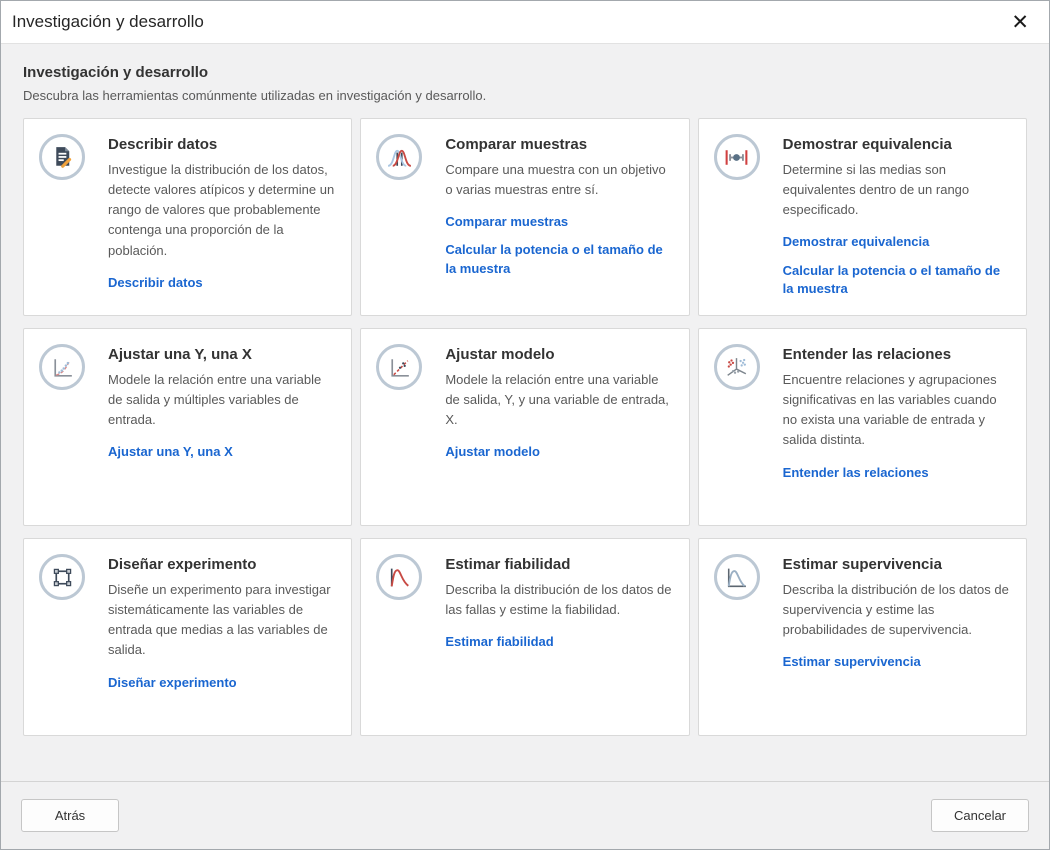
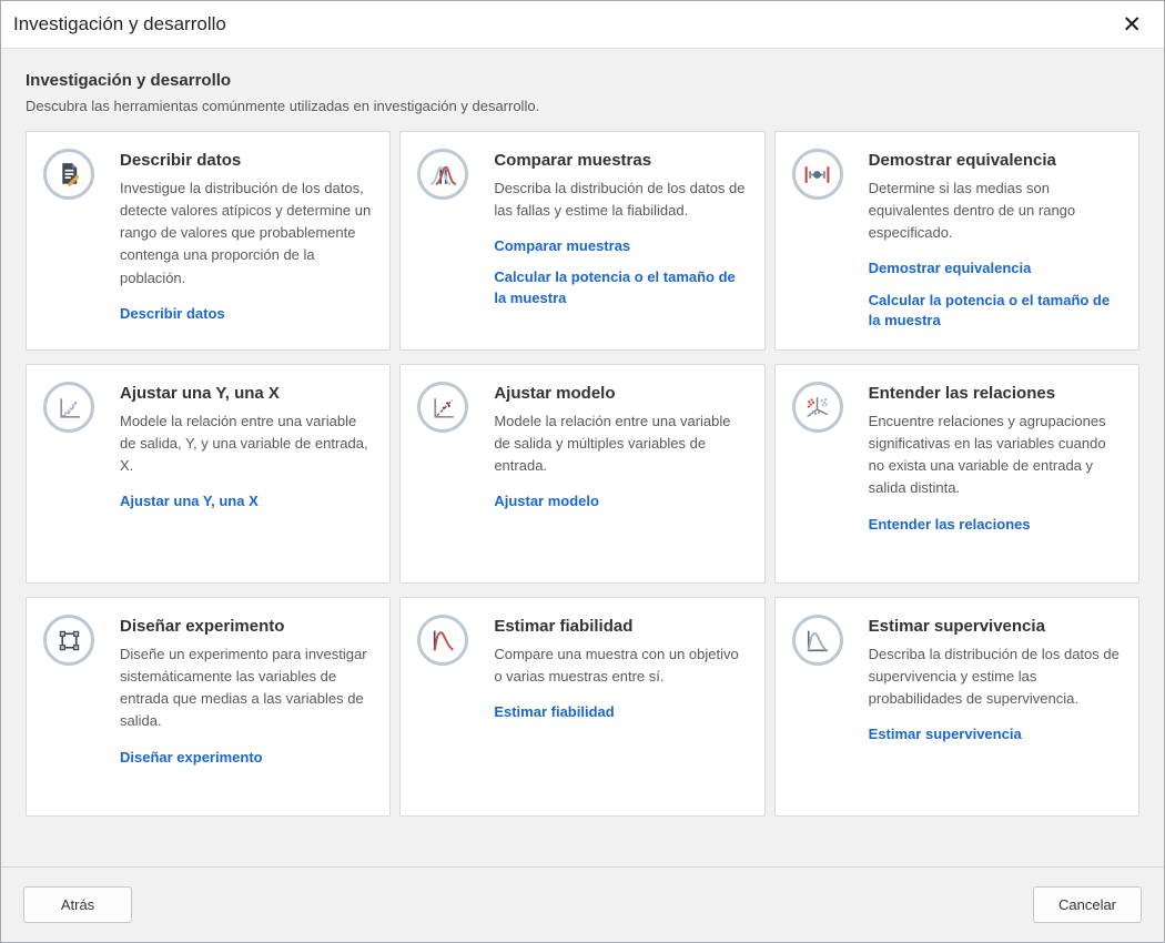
  Investigación y desarrollo
  ✕
  Investigación y desarrollo
  Descubra las herramientas comúnmente utilizadas en investigación y desarrollo.
  Describir datos
  Investigue la distribución de los datos, detecte valores atípicos y determine un rango de valores que probablemente contenga una proporción de la población.
  Describir datos
  Comparar muestras
- Compare una muestra con un objetivo o varias muestras entre sí.
+ Describa la distribución de los datos de las fallas y estime la fiabilidad.
  Comparar muestras
  Calcular la potencia o el tamaño de la muestra
  Demostrar equivalencia
  Determine si las medias son equivalentes dentro de un rango especificado.
  Demostrar equivalencia
  Calcular la potencia o el tamaño de la muestra
  Ajustar una Y, una X
- Modele la relación entre una variable de salida y múltiples variables de entrada.
+ Modele la relación entre una variable de salida, Y, y una variable de entrada, X.
  Ajustar una Y, una X
  Ajustar modelo
- Modele la relación entre una variable de salida, Y, y una variable de entrada, X.
+ Modele la relación entre una variable de salida y múltiples variables de entrada.
  Ajustar modelo
  Entender las relaciones
  Encuentre relaciones y agrupaciones significativas en las variables cuando no exista una variable de entrada y salida distinta.
  Entender las relaciones
  Diseñar experimento
  Diseñe un experimento para investigar sistemáticamente las variables de entrada que medias a las variables de salida.
  Diseñar experimento
  Estimar fiabilidad
- Describa la distribución de los datos de las fallas y estime la fiabilidad.
+ Compare una muestra con un objetivo o varias muestras entre sí.
  Estimar fiabilidad
  Estimar supervivencia
  Describa la distribución de los datos de supervivencia y estime las probabilidades de supervivencia.
  Estimar supervivencia
  Atrás
  Cancelar
